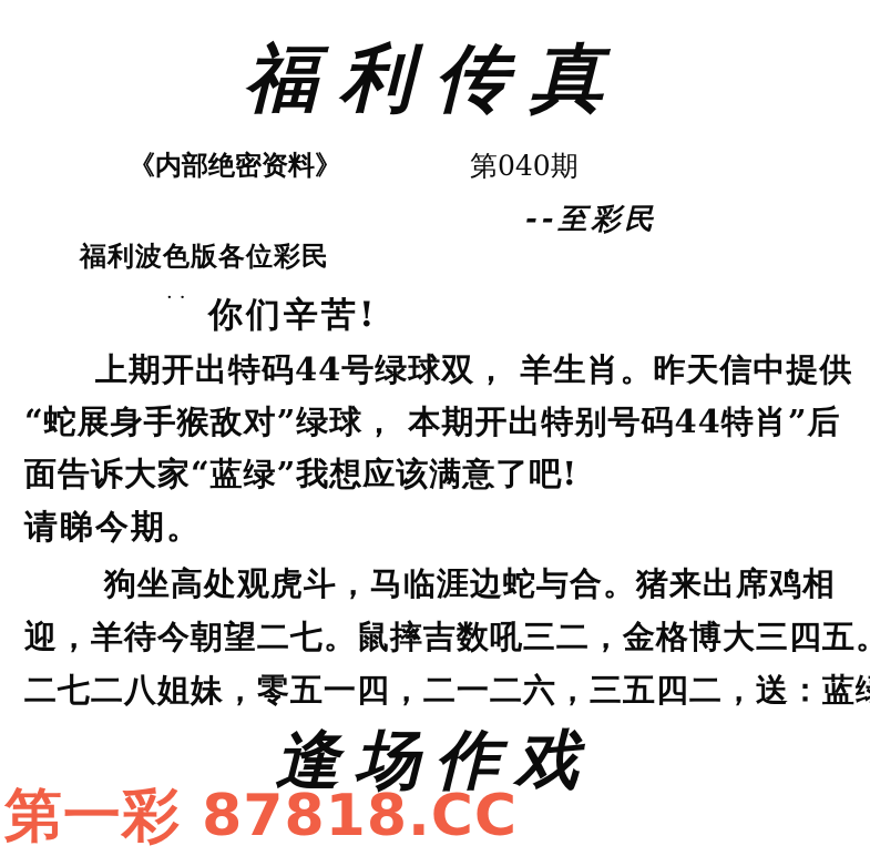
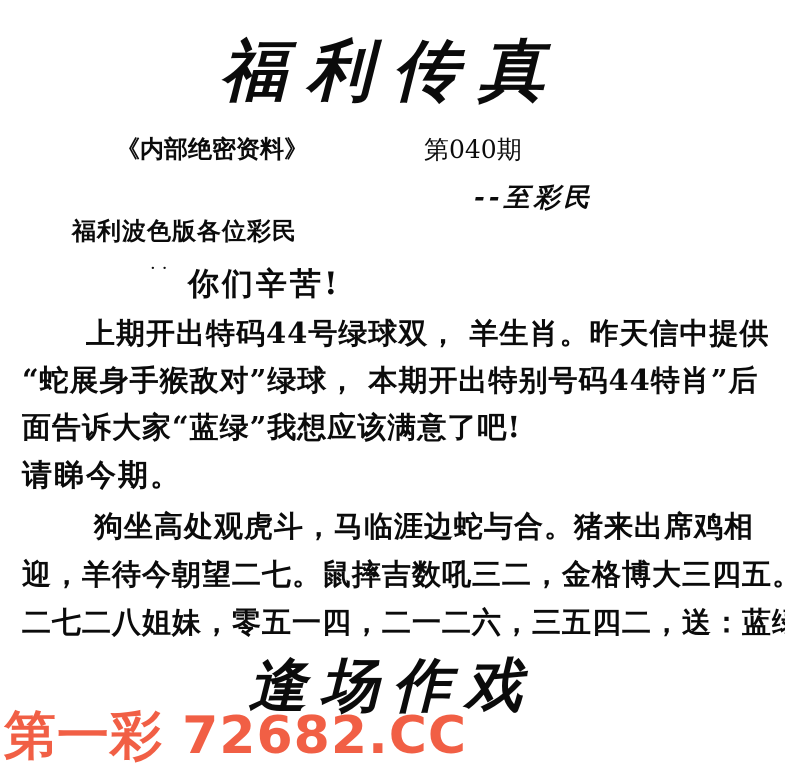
  福利传真
  《内部绝密资料》
  第040期
  --至彩民
  福利波色版各位彩民
  ··
  你们辛苦!
  上期开出特码44号绿球双， 羊生肖。昨天信中提供
  “蛇展身手猴敌对”绿球， 本期开出特别号码44特肖”后
  面告诉大家“蓝绿”我想应该满意了吧!
  请睇今期。
  狗坐高处观虎斗，马临涯边蛇与合。猪来出席鸡相
  迎，羊待今朝望二七。鼠摔吉数吼三二，金格博大三四五
  二七二八姐妹，零五一四，二一二六，三五四二，送：蓝
- 第一彩 87818.CC
+ 第一彩 72682.CC
  逢场作戏
